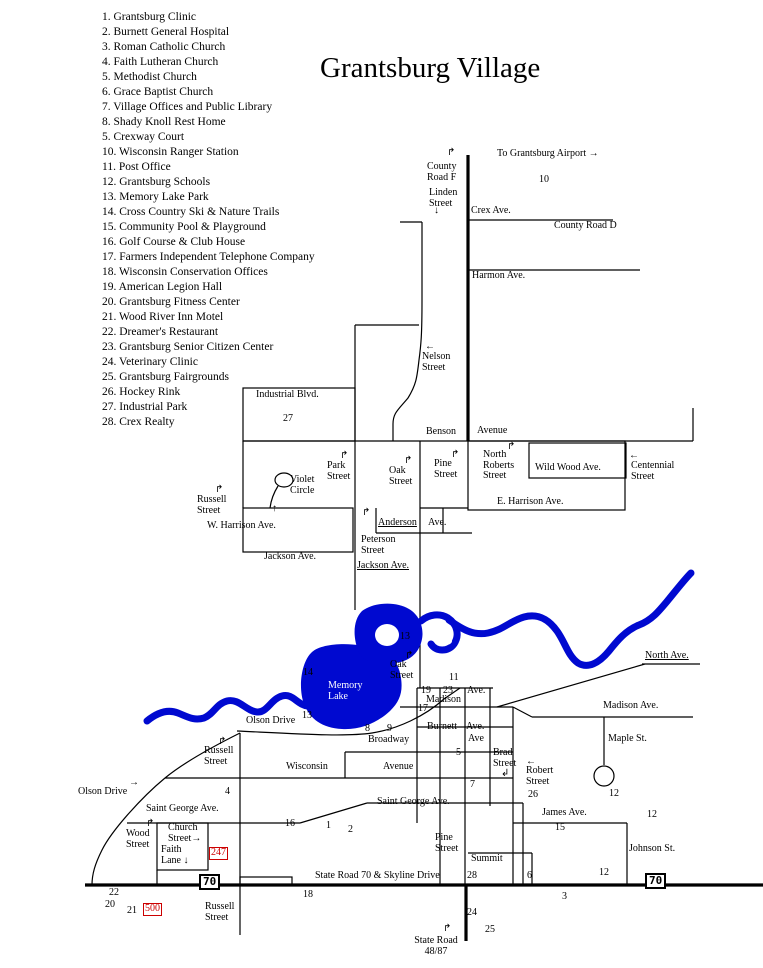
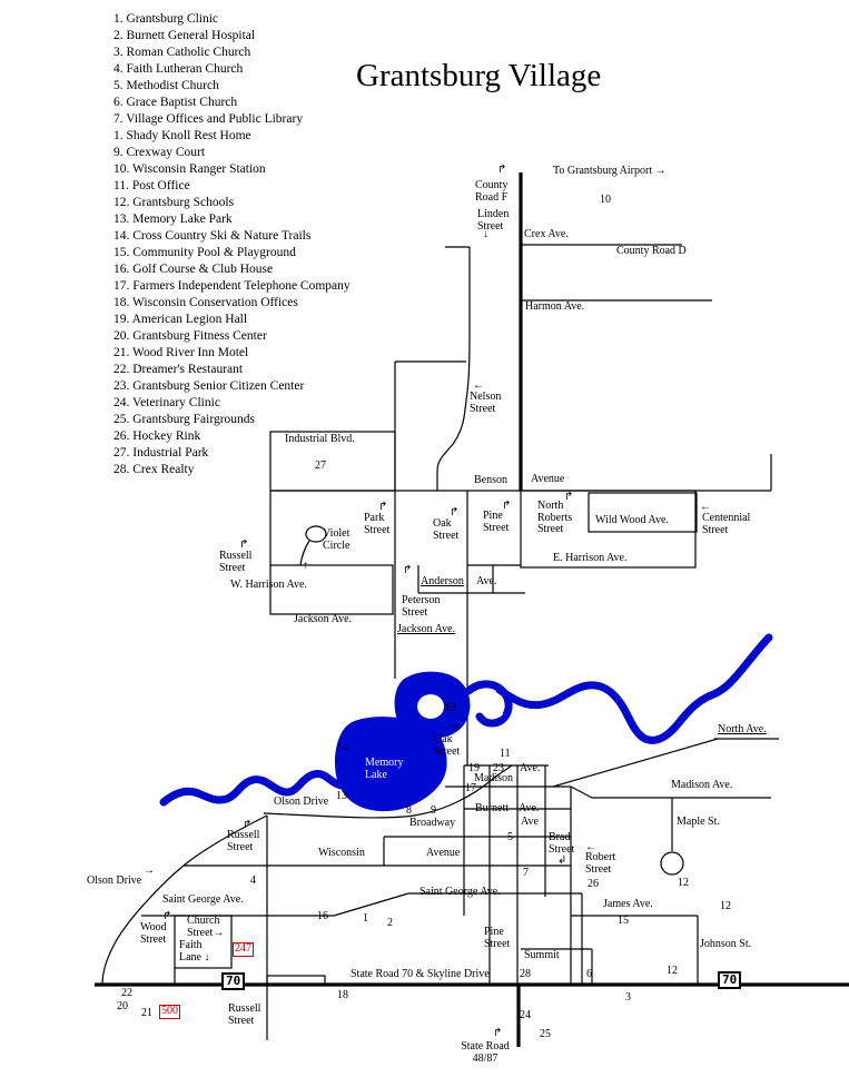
  Grantsburg Village
  1. Grantsburg Clinic
  2. Burnett General Hospital
  3. Roman Catholic Church
  4. Faith Lutheran Church
  5. Methodist Church
  6. Grace Baptist Church
  7. Village Offices and Public Library
- 8. Shady Knoll Rest Home
+ 1. Shady Knoll Rest Home
- 5. Crexway Court
+ 9. Crexway Court
  10. Wisconsin Ranger Station
  11. Post Office
  12. Grantsburg Schools
  13. Memory Lake Park
  14. Cross Country Ski & Nature Trails
  15. Community Pool & Playground
  16. Golf Course & Club House
  17. Farmers Independent Telephone Company
  18. Wisconsin Conservation Offices
  19. American Legion Hall
  20. Grantsburg Fitness Center
  21. Wood River Inn Motel
  22. Dreamer's Restaurant
  23. Grantsburg Senior Citizen Center
  24. Veterinary Clinic
  25. Grantsburg Fairgrounds
  26. Hockey Rink
  27. Industrial Park
  28. Crex Realty
  To Grantsburg Airport →
  10
  ↱
  County
  Road F
  Linden
  Street
  ↓
  Crex Ave.
  County Road D
  Harmon Ave.
  ←
  Nelson
  Street
  Industrial Blvd.
  27
  Benson
  Avenue
  ↱
  Park
  Street
  Violet
  Circle
  ↱
  Oak
  Street
  ↱
  Pine
  Street
  ↱
  North
  Roberts
  Street
  Wild Wood Ave.
  ←
  Centennial
  Street
  E. Harrison Ave.
  ↱
  Russell
  Street
  ↑
  W. Harrison Ave.
  Jackson Ave.
  ↱
  Anderson
  Ave.
  Peterson
  Street
  Jackson Ave.
  13
  ↱
  Oak
  Street
  14
  Memory
  Lake
  North Ave.
  Madison Ave.
  Maple St.
  12
  Olson Drive
  13
  11
  19
  23
  Ave.
  Madison
  17
  8
  9
  Broadway
  Burnett
  Ave.
  Ave
  5
  ↱
  Russell
  Street
  Wisconsin
  Avenue
  Brad
  Street
  ↲
  ←
  Robert
  Street
  26
  7
  Saint George Ave.
  →
  Olson Drive
  4
  Saint George Ave.
  ↱
  Wood
  Street
  Church
  Street→
  Faith
  Lane ↓
  247
  16
  1
  2
  Pine
  Street
  Summit
  28
  James Ave.
  12
  15
  Johnson St.
  6
  12
  State Road 70 & Skyline Drive
  70
  70
  22
  20
  21
  500
  Russell
  Street
  18
  3
  24
  25
  ↱
  State Road
  48/87
